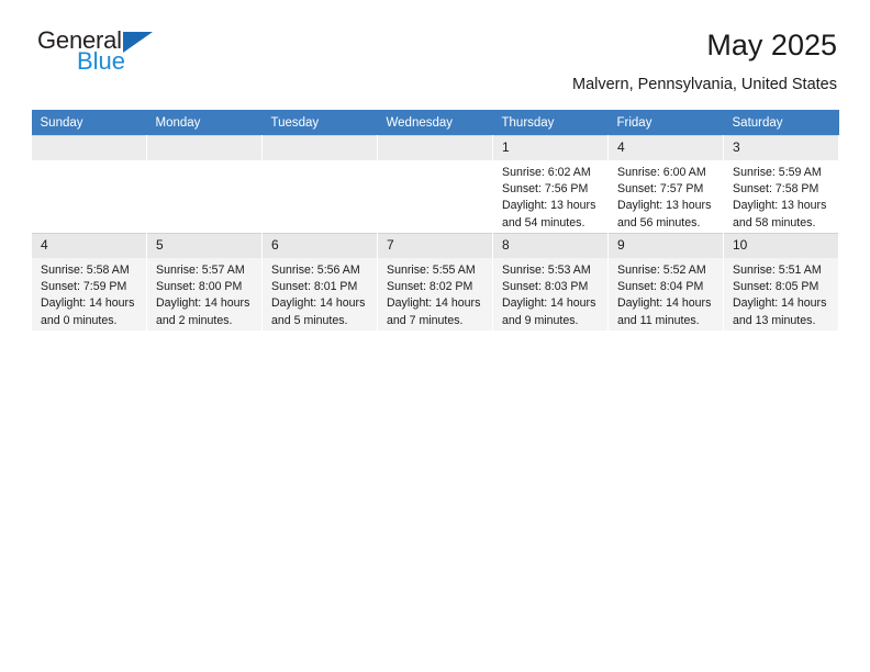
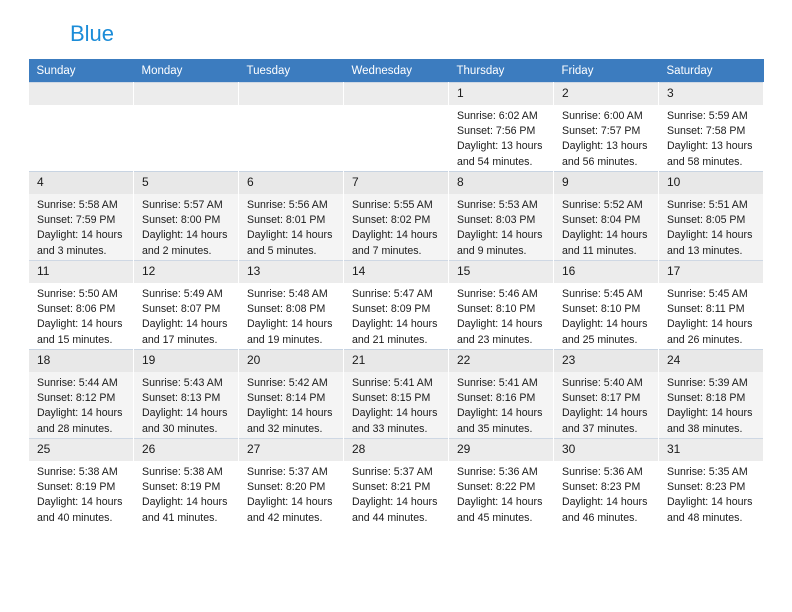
- General
  Blue
- May 2025
- Malvern, Pennsylvania, United States
  Sunday	Monday	Tuesday	Wednesday	Thursday	Friday	Saturday
- 				1Sunrise: 6:02 AMSunset: 7:56 PMDaylight: 13 hoursand 54 minutes.	4Sunrise: 6:00 AMSunset: 7:57 PMDaylight: 13 hoursand 56 minutes.	3Sunrise: 5:59 AMSunset: 7:58 PMDaylight: 13 hoursand 58 minutes.
+ 				1Sunrise: 6:02 AMSunset: 7:56 PMDaylight: 13 hoursand 54 minutes.	2Sunrise: 6:00 AMSunset: 7:57 PMDaylight: 13 hoursand 56 minutes.	3Sunrise: 5:59 AMSunset: 7:58 PMDaylight: 13 hoursand 58 minutes.
- 4Sunrise: 5:58 AMSunset: 7:59 PMDaylight: 14 hoursand 0 minutes.	5Sunrise: 5:57 AMSunset: 8:00 PMDaylight: 14 hoursand 2 minutes.	6Sunrise: 5:56 AMSunset: 8:01 PMDaylight: 14 hoursand 5 minutes.	7Sunrise: 5:55 AMSunset: 8:02 PMDaylight: 14 hoursand 7 minutes.	8Sunrise: 5:53 AMSunset: 8:03 PMDaylight: 14 hoursand 9 minutes.	9Sunrise: 5:52 AMSunset: 8:04 PMDaylight: 14 hoursand 11 minutes.	10Sunrise: 5:51 AMSunset: 8:05 PMDaylight: 14 hoursand 13 minutes.
+ 4Sunrise: 5:58 AMSunset: 7:59 PMDaylight: 14 hoursand 3 minutes.	5Sunrise: 5:57 AMSunset: 8:00 PMDaylight: 14 hoursand 2 minutes.	6Sunrise: 5:56 AMSunset: 8:01 PMDaylight: 14 hoursand 5 minutes.	7Sunrise: 5:55 AMSunset: 8:02 PMDaylight: 14 hoursand 7 minutes.	8Sunrise: 5:53 AMSunset: 8:03 PMDaylight: 14 hoursand 9 minutes.	9Sunrise: 5:52 AMSunset: 8:04 PMDaylight: 14 hoursand 11 minutes.	10Sunrise: 5:51 AMSunset: 8:05 PMDaylight: 14 hoursand 13 minutes.
+ 11Sunrise: 5:50 AMSunset: 8:06 PMDaylight: 14 hoursand 15 minutes.	12Sunrise: 5:49 AMSunset: 8:07 PMDaylight: 14 hoursand 17 minutes.	13Sunrise: 5:48 AMSunset: 8:08 PMDaylight: 14 hoursand 19 minutes.	14Sunrise: 5:47 AMSunset: 8:09 PMDaylight: 14 hoursand 21 minutes.	15Sunrise: 5:46 AMSunset: 8:10 PMDaylight: 14 hoursand 23 minutes.	16Sunrise: 5:45 AMSunset: 8:10 PMDaylight: 14 hoursand 25 minutes.	17Sunrise: 5:45 AMSunset: 8:11 PMDaylight: 14 hoursand 26 minutes.
+ 18Sunrise: 5:44 AMSunset: 8:12 PMDaylight: 14 hoursand 28 minutes.	19Sunrise: 5:43 AMSunset: 8:13 PMDaylight: 14 hoursand 30 minutes.	20Sunrise: 5:42 AMSunset: 8:14 PMDaylight: 14 hoursand 32 minutes.	21Sunrise: 5:41 AMSunset: 8:15 PMDaylight: 14 hoursand 33 minutes.	22Sunrise: 5:41 AMSunset: 8:16 PMDaylight: 14 hoursand 35 minutes.	23Sunrise: 5:40 AMSunset: 8:17 PMDaylight: 14 hoursand 37 minutes.	24Sunrise: 5:39 AMSunset: 8:18 PMDaylight: 14 hoursand 38 minutes.
+ 25Sunrise: 5:38 AMSunset: 8:19 PMDaylight: 14 hoursand 40 minutes.	26Sunrise: 5:38 AMSunset: 8:19 PMDaylight: 14 hoursand 41 minutes.	27Sunrise: 5:37 AMSunset: 8:20 PMDaylight: 14 hoursand 42 minutes.	28Sunrise: 5:37 AMSunset: 8:21 PMDaylight: 14 hoursand 44 minutes.	29Sunrise: 5:36 AMSunset: 8:22 PMDaylight: 14 hoursand 45 minutes.	30Sunrise: 5:36 AMSunset: 8:23 PMDaylight: 14 hoursand 46 minutes.	31Sunrise: 5:35 AMSunset: 8:23 PMDaylight: 14 hoursand 48 minutes.
